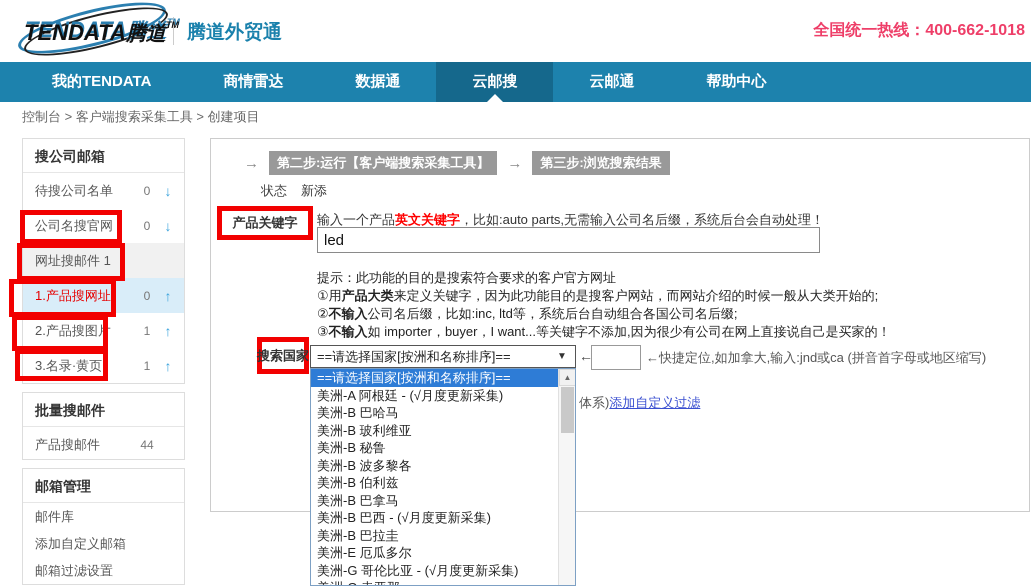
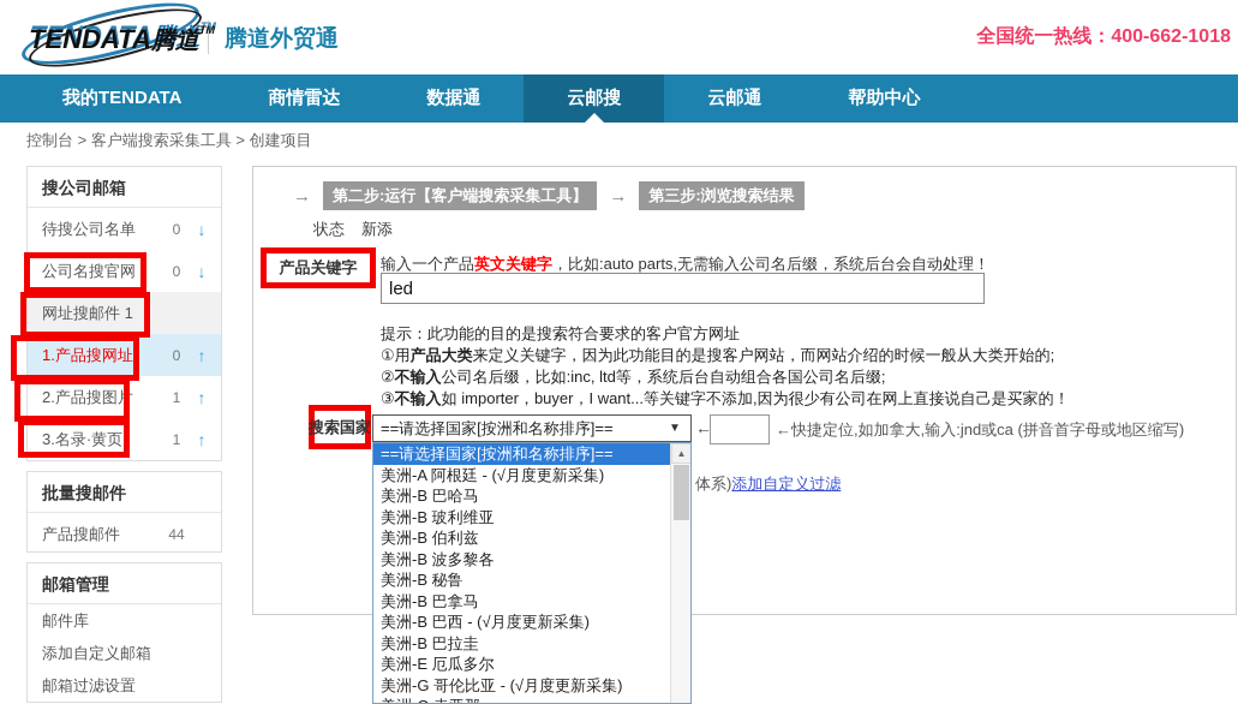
  TENDATA腾道TM
  腾道外贸通
  全国统一热线：400-662-1018
  我的TENDATA
  商情雷达
  数据通
  云邮搜
  云邮通
  帮助中心
  控制台 > 客户端搜索采集工具 > 创建项目
  搜公司邮箱
  待搜公司名单
  0
  ↓
  公司名搜官网
  0
  ↓
  网址搜邮件 1
  1.产品搜网址
  0
  ↑
  2.产品搜图片
  1
  ↑
  3.名录·黄页
  1
  ↑
  批量搜邮件
  产品搜邮件
  44
  邮箱管理
  邮件库
  添加自定义邮箱
  邮箱过滤设置
  →
  第二步:运行【客户端搜索采集工具】
  →
  第三步:浏览搜索结果
  状态 新添
  输入一个产品英文关键字，比如:auto parts,无需输入公司名后缀，系统后台会自动处理！
  led
  提示：此功能的目的是搜索符合要求的客户官方网址
  ①用产品大类来定义关键字，因为此功能目的是搜客户网站，而网站介绍的时候一般从大类开始的;
  ②不输入公司名后缀，比如:inc, ltd等，系统后台自动组合各国公司名后缀;
  ③不输入如 importer，buyer，I want...等关键字不添加,因为很少有公司在网上直接说自己是买家的！
  ←
  ←快捷定位,如加拿大,输入:jnd或ca (拼音首字母或地区缩写)
  体系)添加自定义过滤
  ==请选择国家[按洲和名称排序]==
  ▼
  ==请选择国家[按洲和名称排序]==
  美洲-A 阿根廷 - (√月度更新采集)
  美洲-B 巴哈马
  美洲-B 玻利维亚
- 美洲-B 秘鲁
+ 美洲-B 伯利兹
  美洲-B 波多黎各
- 美洲-B 伯利兹
+ 美洲-B 秘鲁
  美洲-B 巴拿马
  美洲-B 巴西 - (√月度更新采集)
  美洲-B 巴拉圭
  美洲-E 厄瓜多尔
  美洲-G 哥伦比亚 - (√月度更新采集)
  ▲
  产品关键字
  搜索国家
